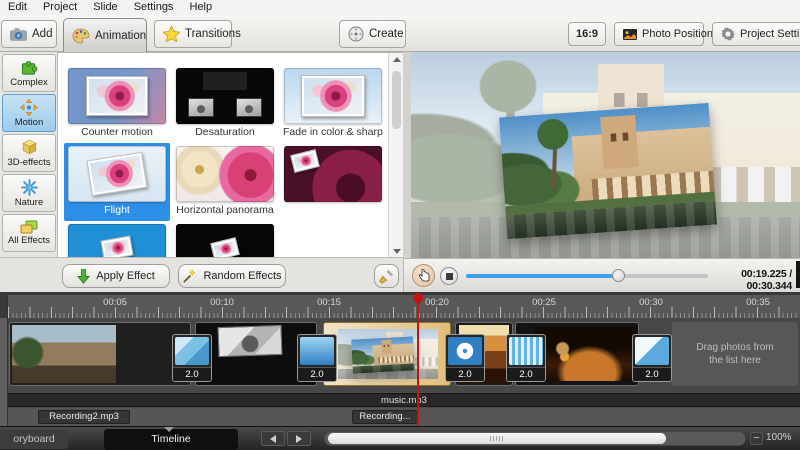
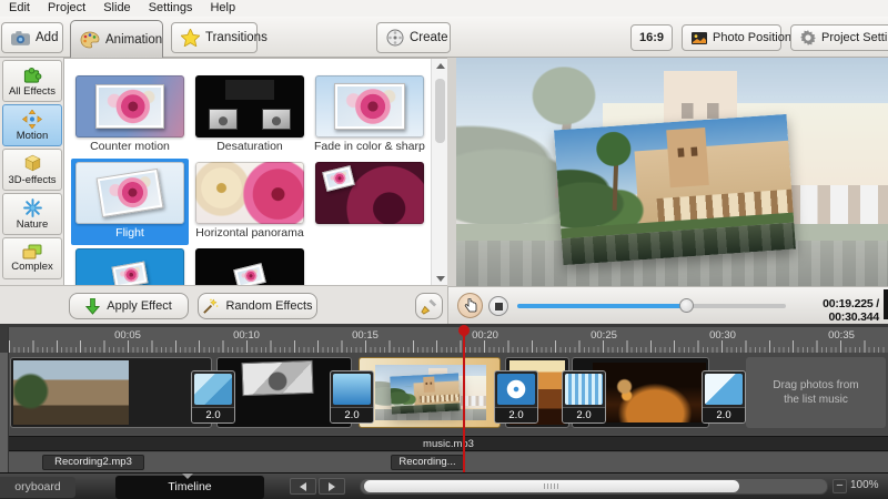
  Edit
  Project
  Slide
  Settings
  Help
  Add
  Animation
  Transitions
  Create
  16:9
  Photo Position
  Project Setti
- Complex
+ All Effects
  Motion
  3D-effects
  Nature
- All Effects
+ Complex
  Counter motion
  Desaturation
  Fade in color & sharp
  Flight
  Horizontal panorama
  Apply Effect
  Random Effects
  00:19.225 / 00:30.344
  00:05
  00:10
  00:15
  00:20
  00:25
  00:30
  00:35
  2.0
  2.0
  2.0
  2.0
  2.0
- Drag photos from the list here
+ Drag photos from the list music
  music.mp3
  Recording2.mp3
  Recording...
  oryboard
  Timeline
  −
  100%
